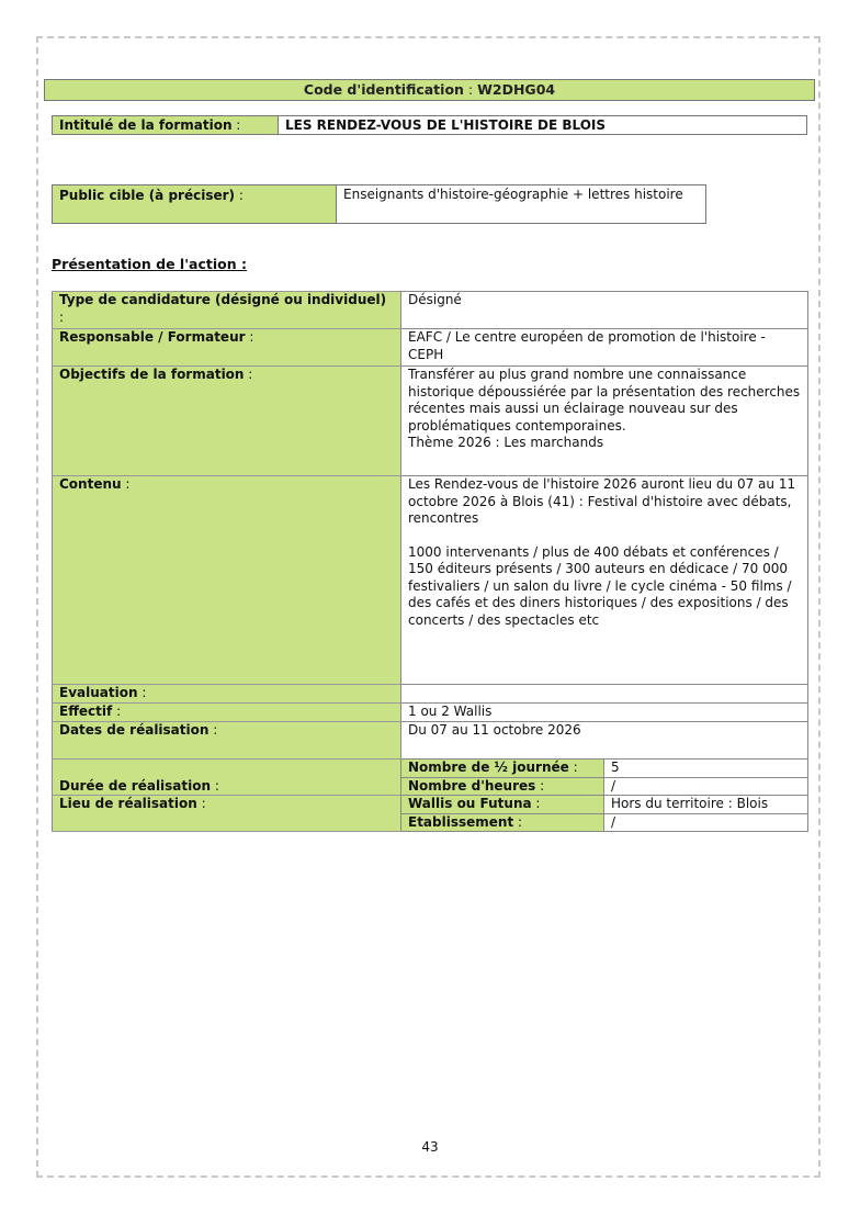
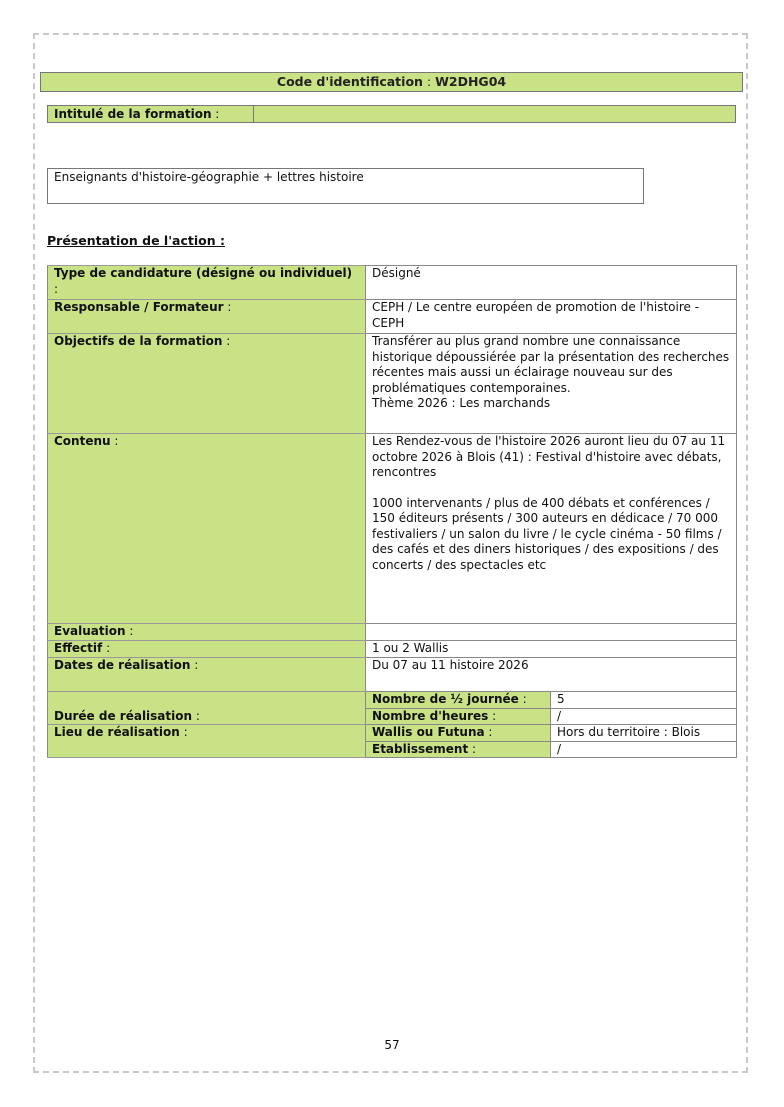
  Code d'identification : W2DHG04
  Intitulé de la formation :
- LES RENDEZ-VOUS DE L'HISTOIRE DE BLOIS
- Public cible (à préciser) :
  Enseignants d'histoire-géographie + lettres histoire
  Présentation de l'action :
  Type de candidature (désigné ou individuel) :	Désigné
- Responsable / Formateur :	EAFC / Le centre européen de promotion de l'histoire - CEPH
+ Responsable / Formateur :	CEPH / Le centre européen de promotion de l'histoire - CEPH
  Objectifs de la formation :	Transférer au plus grand nombre une connaissance historique dépoussiérée par la présentation des recherches récentes mais aussi un éclairage nouveau sur des problématiques contemporaines. Thème 2026 : Les marchands
  Contenu :	Les Rendez-vous de l'histoire 2026 auront lieu du 07 au 11 octobre 2026 à Blois (41) : Festival d'histoire avec débats, rencontres 1000 intervenants / plus de 400 débats et conférences / 150 éditeurs présents / 300 auteurs en dédicace / 70 000 festivaliers / un salon du livre / le cycle cinéma - 50 films / des cafés et des diners historiques / des expositions / des concerts / des spectacles etc
  Evaluation :
  Effectif :	1 ou 2 Wallis
- Dates de réalisation :	Du 07 au 11 octobre 2026
+ Dates de réalisation :	Du 07 au 11 histoire 2026
  Durée de réalisation :	Nombre de ½ journée :	5
  Nombre d'heures :	/
  Lieu de réalisation :	Wallis ou Futuna :	Hors du territoire : Blois
  Etablissement :	/
- 43
+ 57
